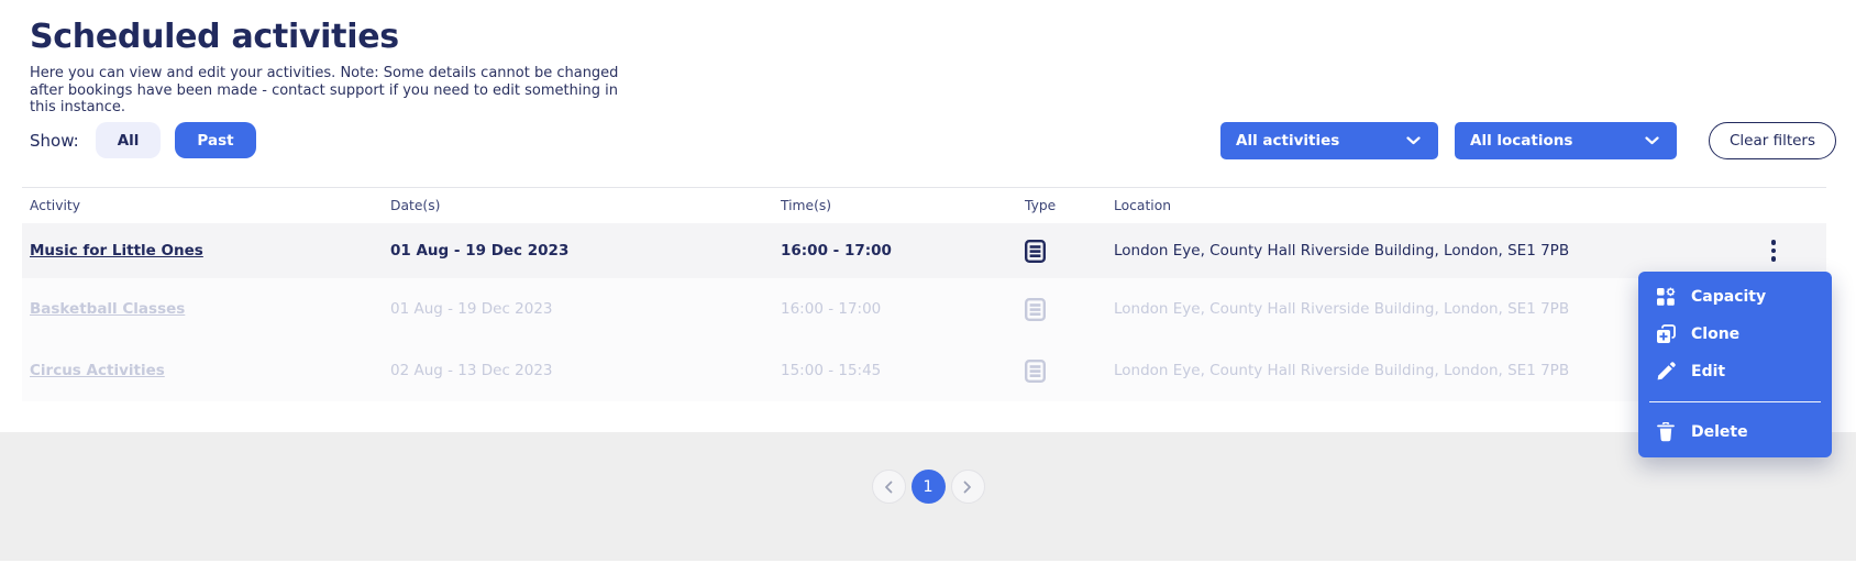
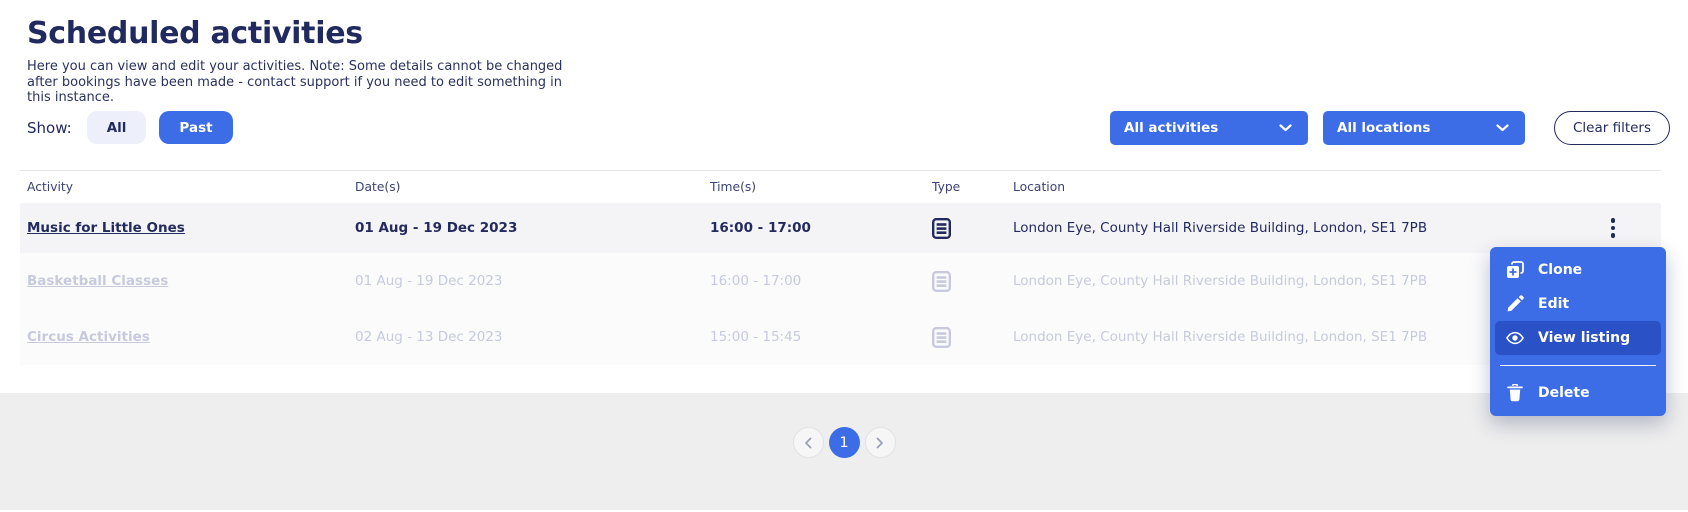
  Scheduled activities
  Here you can view and edit your activities. Note: Some details cannot be changed after bookings have been made - contact support if you need to edit something in this instance.
  Show:
  All
  Past
  All activities
  All locations
  Clear filters
  Activity
  Date(s)
  Time(s)
  Type
  Location
  Music for Little Ones
  01 Aug - 19 Dec 2023
  16:00 - 17:00
  London Eye, County Hall Riverside Building, London, SE1 7PB
  Basketball Classes
  01 Aug - 19 Dec 2023
  16:00 - 17:00
  London Eye, County Hall Riverside Building, London, SE1 7PB
  Circus Activities
  02 Aug - 13 Dec 2023
  15:00 - 15:45
  London Eye, County Hall Riverside Building, London, SE1 7PB
  1
- Capacity
  Clone
  Edit
+ View listing
  Delete
